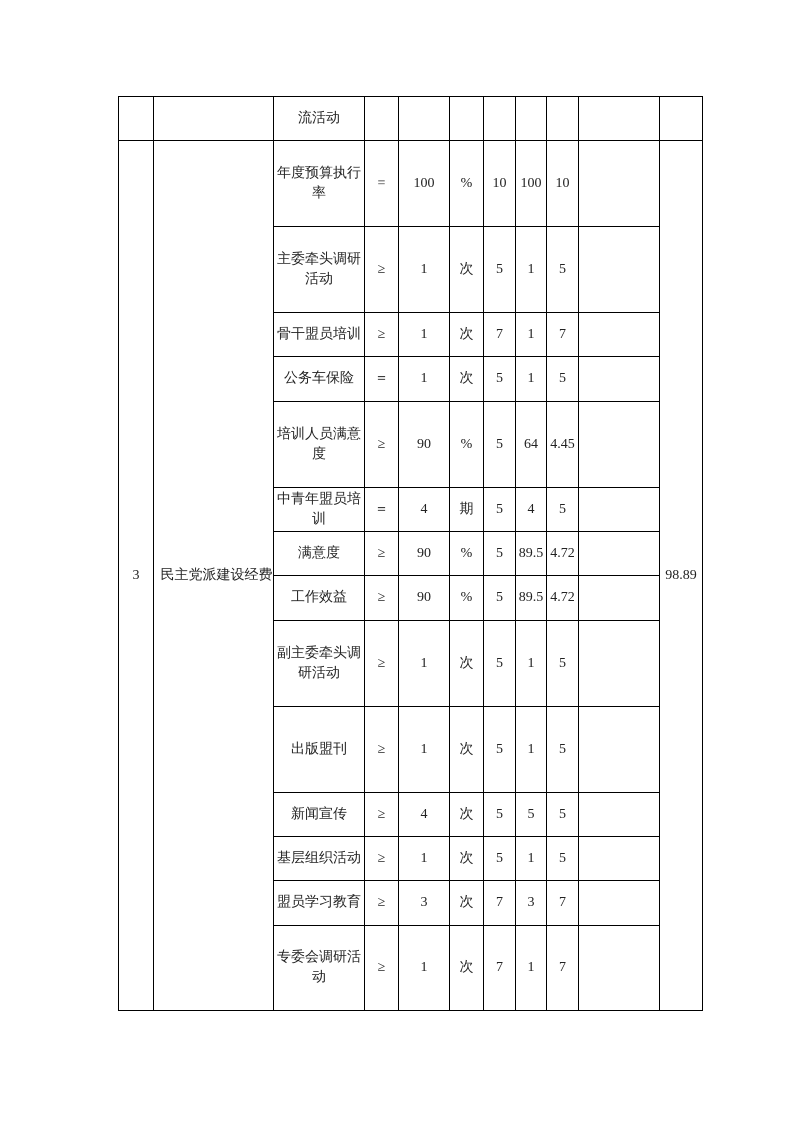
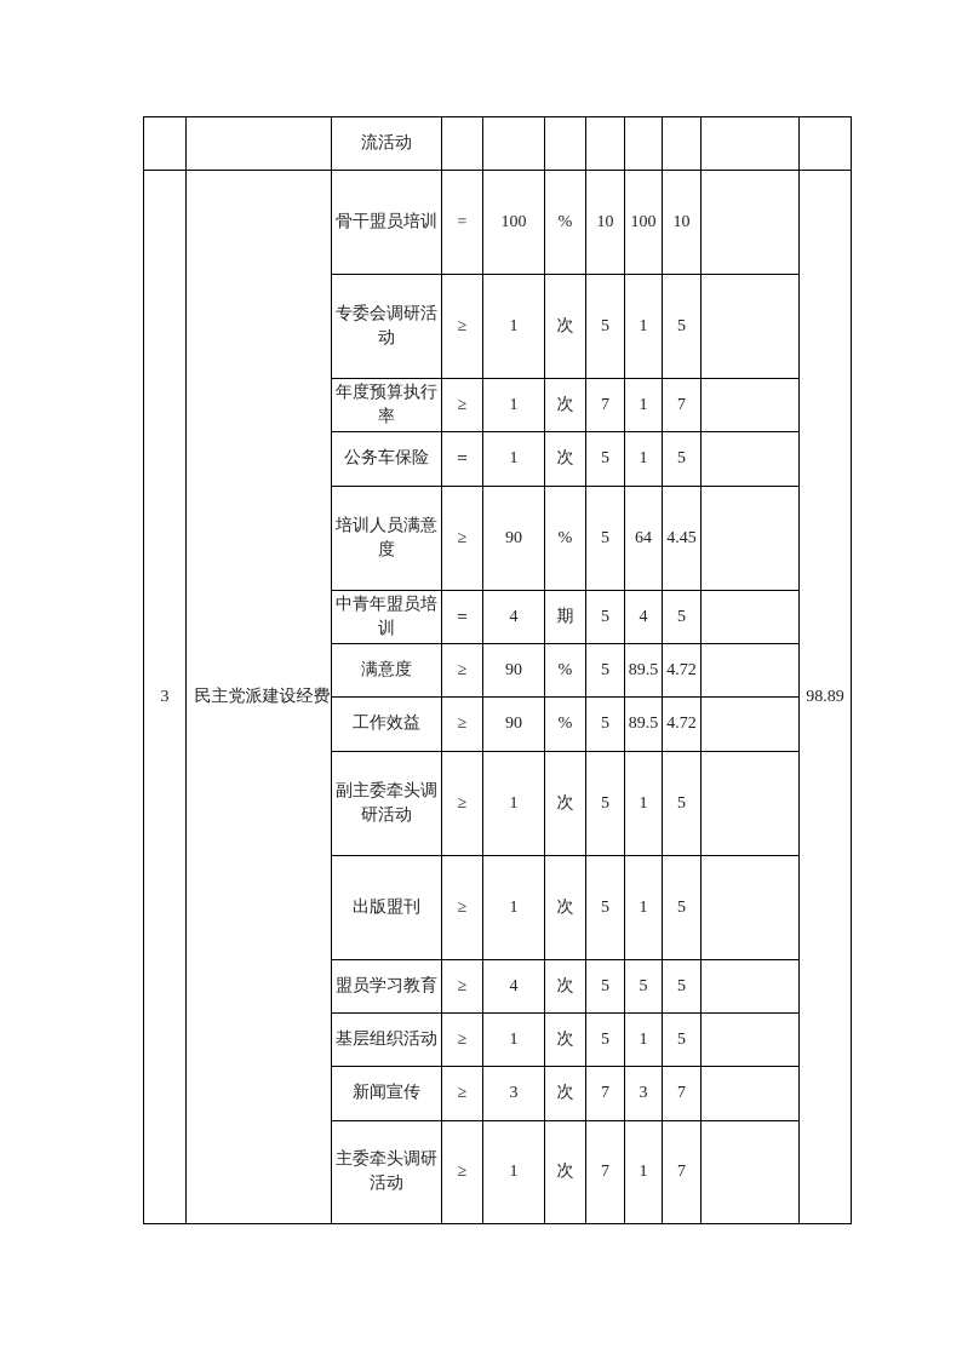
  		流活动
- 3	民主党派建设经费	年度预算执行率	=	100	%	10	100	10		98.89
+ 3	民主党派建设经费	骨干盟员培训	=	100	%	10	100	10		98.89
- 主委牵头调研活动	≥	1	次	5	1	5
+ 专委会调研活动	≥	1	次	5	1	5
- 骨干盟员培训	≥	1	次	7	1	7
+ 年度预算执行率	≥	1	次	7	1	7
  公务车保险	＝	1	次	5	1	5
  培训人员满意度	≥	90	%	5	64	4.45
  中青年盟员培训	＝	4	期	5	4	5
  满意度	≥	90	%	5	89.5	4.72
  工作效益	≥	90	%	5	89.5	4.72
  副主委牵头调研活动	≥	1	次	5	1	5
  出版盟刊	≥	1	次	5	1	5
- 新闻宣传	≥	4	次	5	5	5
+ 盟员学习教育	≥	4	次	5	5	5
  基层组织活动	≥	1	次	5	1	5
- 盟员学习教育	≥	3	次	7	3	7
+ 新闻宣传	≥	3	次	7	3	7
- 专委会调研活动	≥	1	次	7	1	7
+ 主委牵头调研活动	≥	1	次	7	1	7
